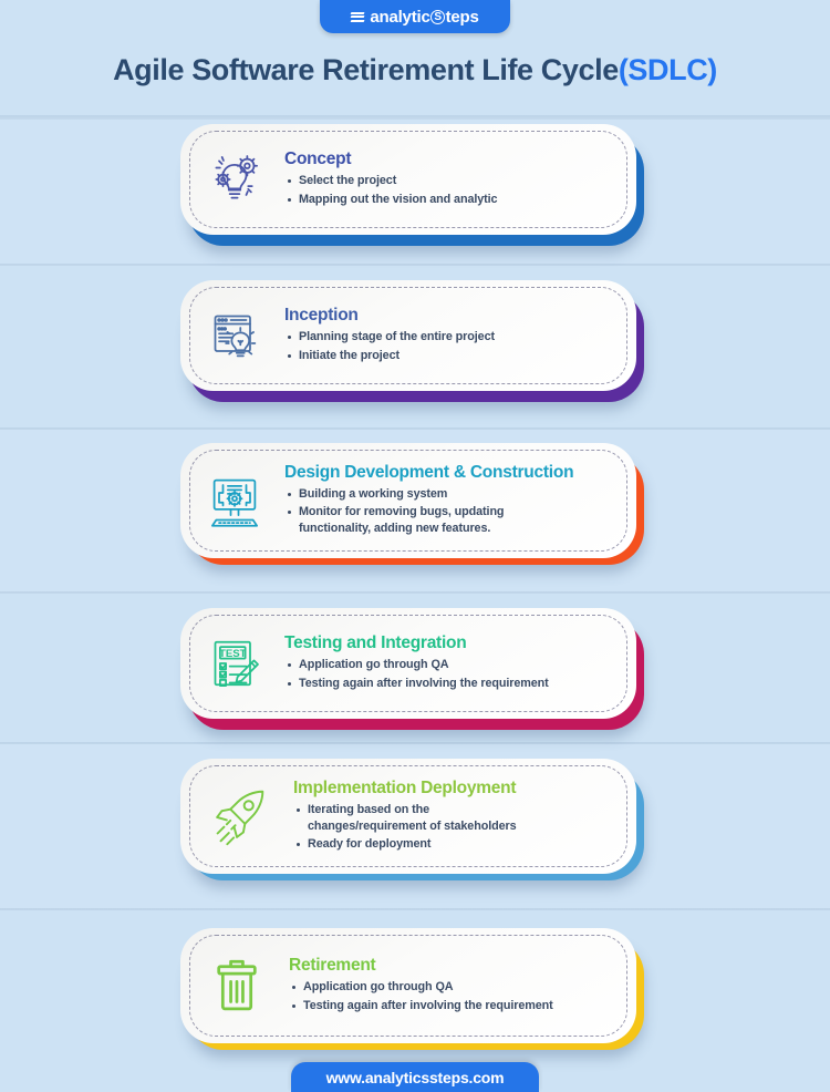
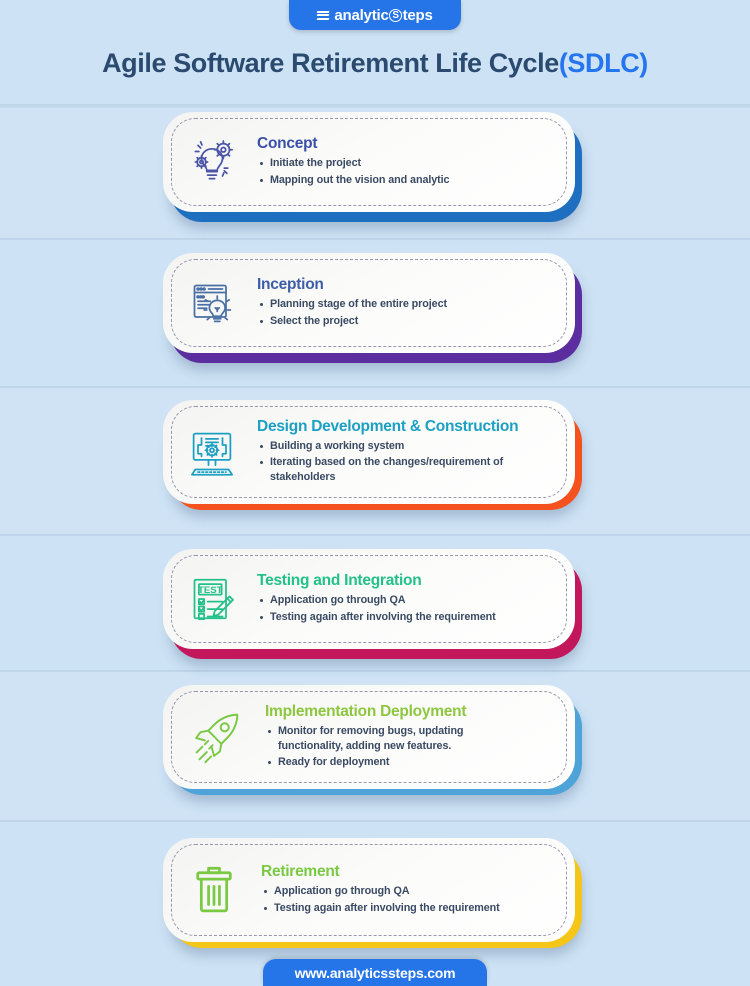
  analytic
  S
  teps
  Agile Software Retirement Life Cycle(SDLC)
  Concept
- Select the project
+ Initiate the project
  Mapping out the vision and analytic
  Inception
  Planning stage of the entire project
- Initiate the project
+ Select the project
  Design Development & Construction
  Building a working system
- Monitor for removing bugs, updating functionality, adding new features.
+ Iterating based on the changes/requirement of stakeholders
  TEST
  Testing and Integration
  Application go through QA
  Testing again after involving the requirement
  Implementation Deployment
- Iterating based on the changes/requirement of stakeholders
+ Monitor for removing bugs, updating functionality, adding new features.
  Ready for deployment
  Retirement
  Application go through QA
  Testing again after involving the requirement
  www.analyticssteps.com
